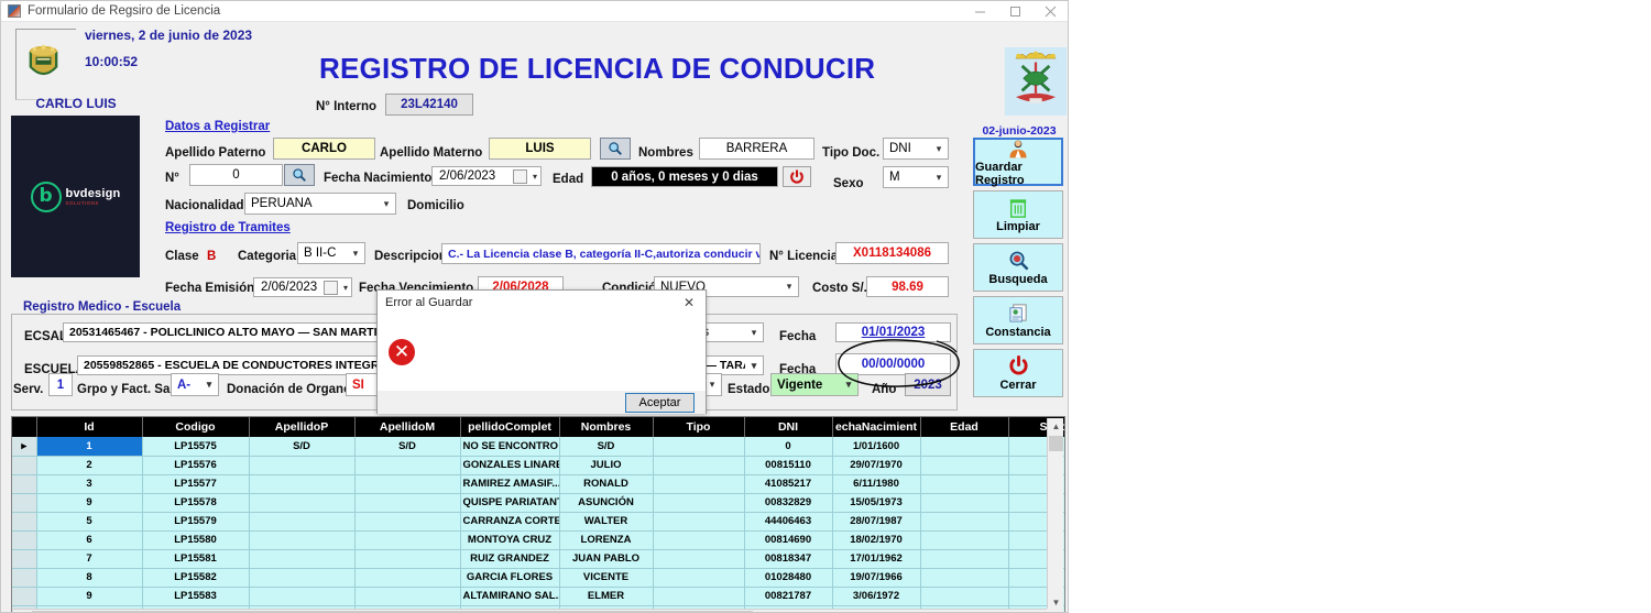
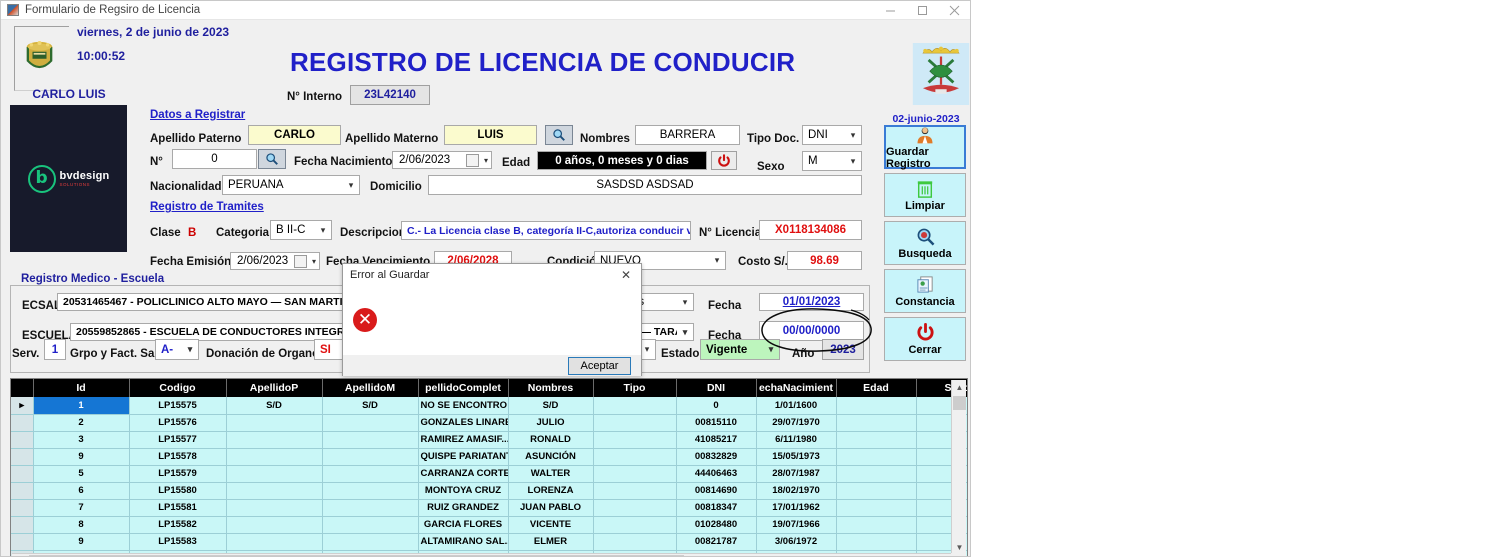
  Formulario de Regsiro de Licencia
  viernes, 2 de junio de 2023
  10:00:52
  CARLO LUIS
  b
  bvdesign
  REGISTRO DE LICENCIA DE CONDUCIR
  N° Interno
  23L42140
  Datos a Registrar
  Apellido Paterno
  CARLO
  Apellido Materno
  LUIS
  Nombres
  BARRERA
  Tipo Doc.
  DNI
  ▾
  N°
  0
  Fecha Nacimiento
  2/06/2023
  ▾
  Edad
  0 años, 0 meses y 0 dias
  Sexo
  M
  ▾
  Nacionalidad
  PERUANA
  ▾
  Domicilio
+ SASDSD ASDSAD
  Registro de Tramites
  Clase
  B
  Categoria
  B II-C
  ▾
  Descripcio
  C.- La Licencia clase B, categoría II-C,autoriza conducir v
  N° Licencia
  X0118134086
  Fecha Emisión
  2/06/2023
  ▾
  Fecha Vencimiento
  2/06/2028
  Condició
  NUEVO
  ▾
  Costo S/
  98.69
  Registro Medico - Escuela
  ECSA
  20531465467 - POLICLINICO ALTO MAYO — SAN MART
  ▾
  Fecha
  01/01/2023
  ESCUEL
  20559852865 - ESCUELA DE CONDUCTORES INTEGR
  ▾
  Fecha
  00/00/0000
  Serv.
  1
  Grpo y Fact. Sa
  A-
  ▾
  Donación de Organ
  SI
  ▾
  Estado
  Vigente
  ▾
  Año
  02-junio-2023
  Guardar Registro
  Limpiar
  Busqueda
  Constancia
  Cerrar
  	Id	Codigo	ApellidoP	ApellidoM	pellidoComplet	Nombres	Tipo	DNI	echaNacimient	Edad	So
  ▸	1	LP15575	S/D	S/D	NO SE ENCONTRO	S/D		0	1/01/1600
  	2	LP15576			GONZALES LINAR	JULIO		00815110	29/07/1970
  	3	LP15577			RAMIREZ AMASIF..	RONALD		41085217	6/11/1980
  	9	LP15578			QUISPE PARIATAN	ASUNCIÓN		00832829	15/05/1973
  	5	LP15579			CARRANZA CORTE	WALTER		44406463	28/07/1987
  	6	LP15580			MONTOYA CRUZ	LORENZA		00814690	18/02/1970
  	7	LP15581			RUIZ GRANDEZ	JUAN PABLO		00818347	17/01/1962
  	8	LP15582			GARCIA FLORES	VICENTE		01028480	19/07/1966
  	9	LP15583			ALTAMIRANO SAL.	ELMER		00821787	3/06/1972
  ▲
  ▼
  Error al Guardar
  ✕
  ✕
  Aceptar
